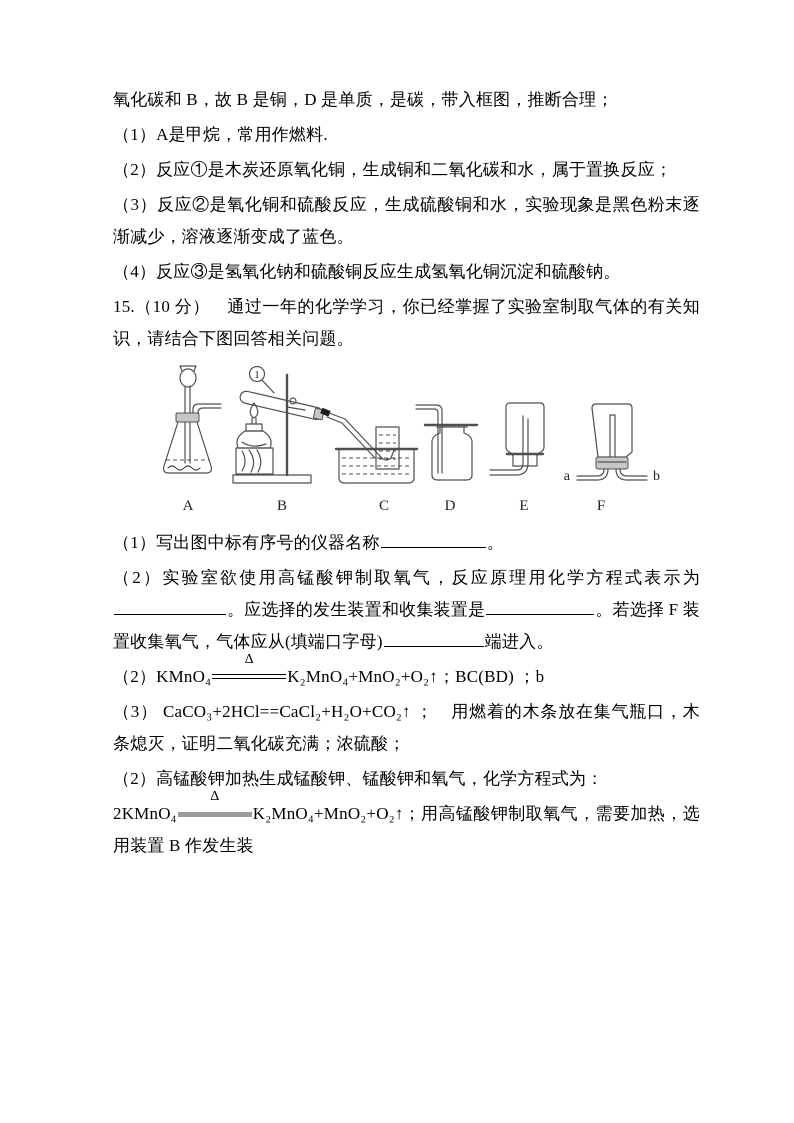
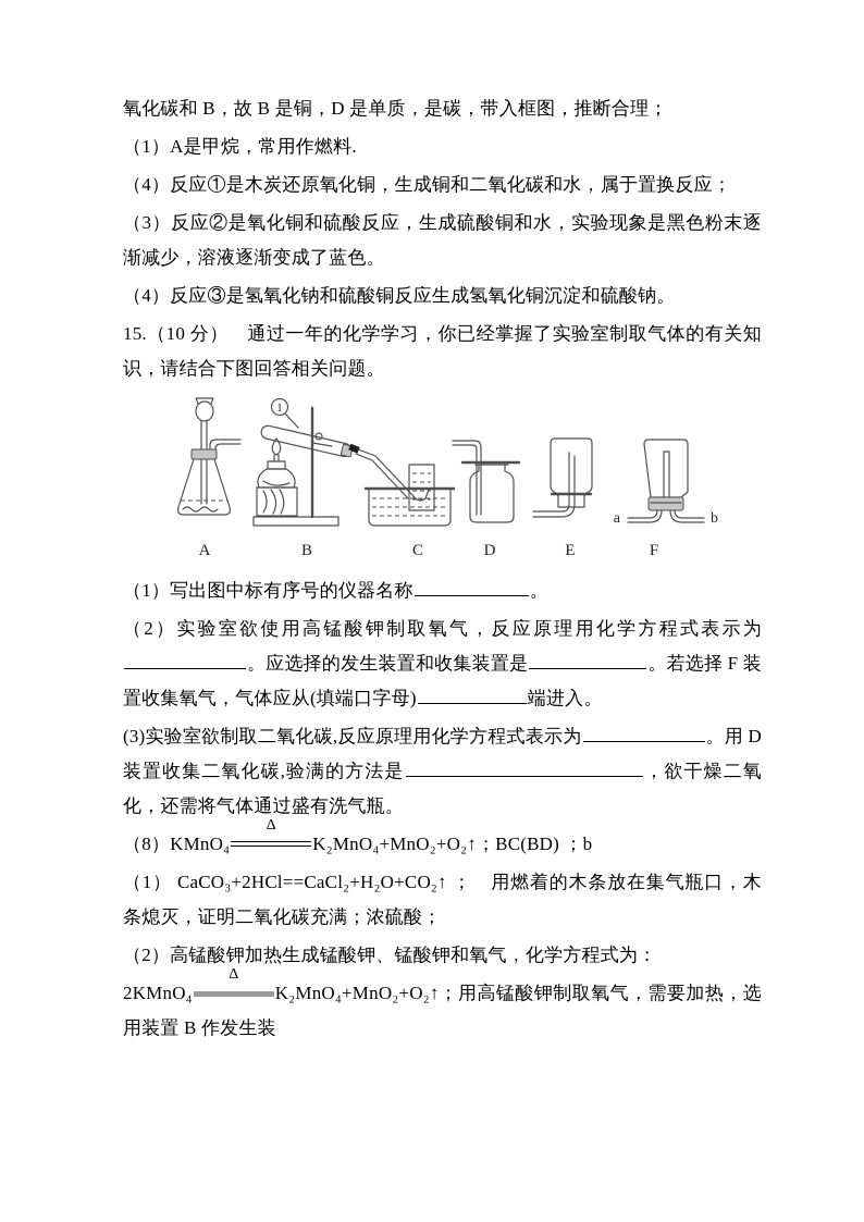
  氧化碳和 B，故 B 是铜，D 是单质，是碳，带入框图，推断合理；
  （1）A是甲烷，常用作燃料.
- （2）反应①是木炭还原氧化铜，生成铜和二氧化碳和水，属于置换反应；
+ （4）反应①是木炭还原氧化铜，生成铜和二氧化碳和水，属于置换反应；
  （3）反应②是氧化铜和硫酸反应，生成硫酸铜和水，实验现象是黑色粉末逐渐减少，溶液逐渐变成了蓝色。
  （4）反应③是氢氧化钠和硫酸铜反应生成氢氧化铜沉淀和硫酸钠。
  15.（10 分） 通过一年的化学学习，你已经掌握了实验室制取气体的有关知识，请结合下图回答相关问题。
  1
  a
  b
  A
  B
  C
  D
  E
  F
  （1）写出图中标有序号的仪器名称 。
  （2）实验室欲使用高锰酸钾制取氧气，反应原理用化学方程式表示为。应选择的发生装置和收集装置是 。若选择 F 装置收集氧气，气体应从(填端口字母) 端进入。
+ (3)实验室欲制取二氧化碳,反应原理用化学方程式表示为 。用 D 装置收集二氧化碳,验满的方法是 ，欲干燥二氧化，还需将气体通过盛有洗气瓶。
- （2）KMnO₄
+ （8）KMnO₄
  Δ
  K₂MnO₄+MnO₂+O₂↑；BC(BD) ；b
- （3） CaCO₃+2HCl==CaCl₂+H₂O+CO₂↑ ； 用燃着的木条放在集气瓶口，木条熄灭，证明二氧化碳充满；浓硫酸；
+ （1） CaCO₃+2HCl==CaCl₂+H₂O+CO₂↑ ； 用燃着的木条放在集气瓶口，木条熄灭，证明二氧化碳充满；浓硫酸；
  （2）高锰酸钾加热生成锰酸钾、锰酸钾和氧气，化学方程式为：
  2KMnO₄
  Δ
  K₂MnO₄+MnO₂+O₂↑；用高锰酸钾制取氧气，需要加热，选用装置 B 作发生装
